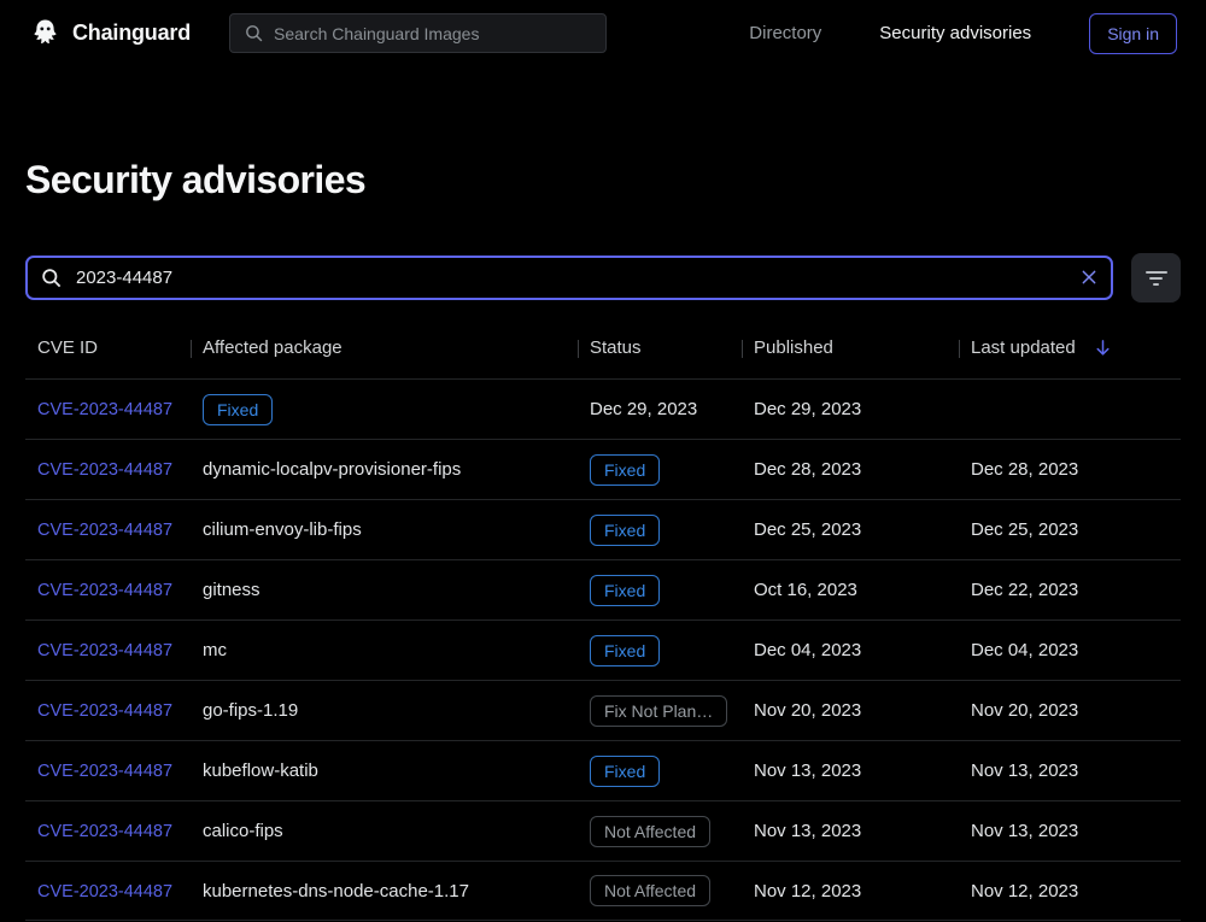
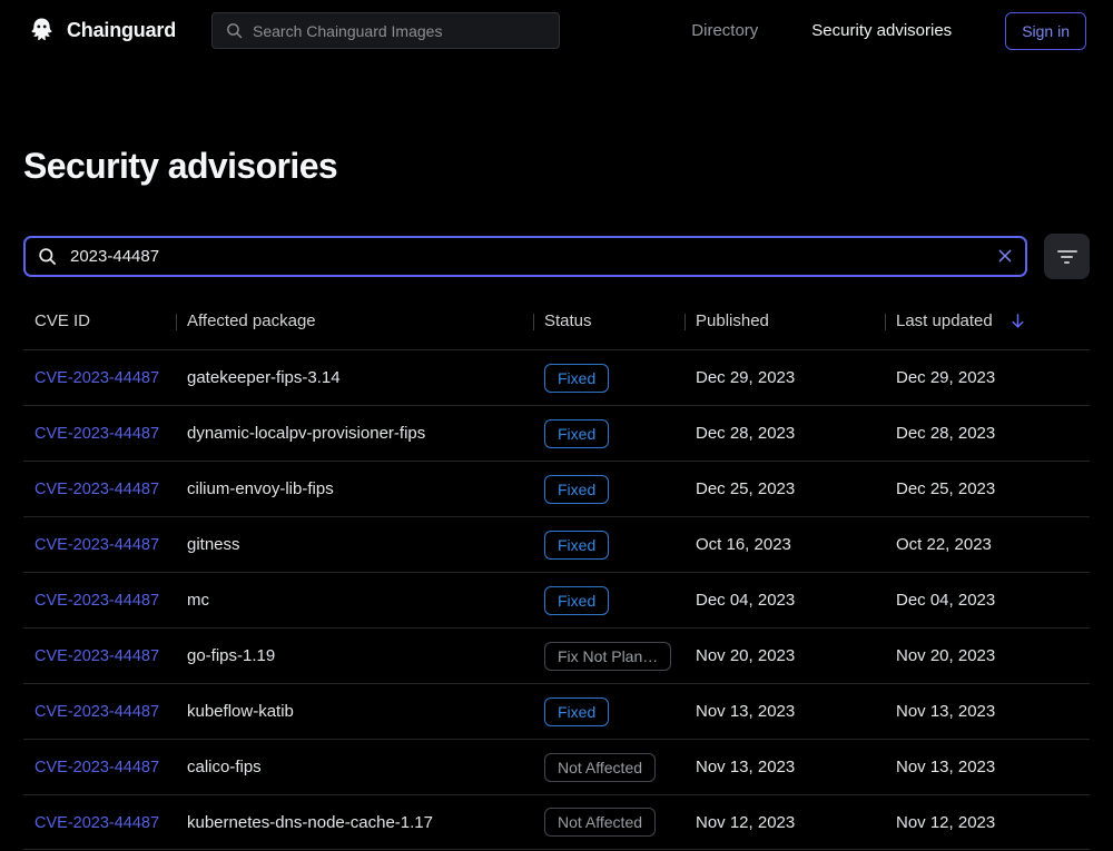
  Chainguard
  Search Chainguard Images
  Directory
  Security advisories
  Sign in
  Security advisories
  2023-44487
  CVE ID
  Affected package
  Status
  Published
  Last updated
  CVE-2023-44487
+ gatekeeper-fips-3.14
  Fixed
  Dec 29, 2023
  Dec 29, 2023
  CVE-2023-44487
  dynamic-localpv-provisioner-fips
  Fixed
  Dec 28, 2023
  Dec 28, 2023
  CVE-2023-44487
  cilium-envoy-lib-fips
  Fixed
  Dec 25, 2023
  Dec 25, 2023
  CVE-2023-44487
  gitness
  Fixed
  Oct 16, 2023
- Dec 22, 2023
+ Oct 22, 2023
  CVE-2023-44487
  mc
  Fixed
  Dec 04, 2023
  Dec 04, 2023
  CVE-2023-44487
  go-fips-1.19
  Fix Not Plan…
  Nov 20, 2023
  Nov 20, 2023
  CVE-2023-44487
  kubeflow-katib
  Fixed
  Nov 13, 2023
  Nov 13, 2023
  CVE-2023-44487
  calico-fips
  Not Affected
  Nov 13, 2023
  Nov 13, 2023
  CVE-2023-44487
  kubernetes-dns-node-cache-1.17
  Not Affected
  Nov 12, 2023
  Nov 12, 2023
